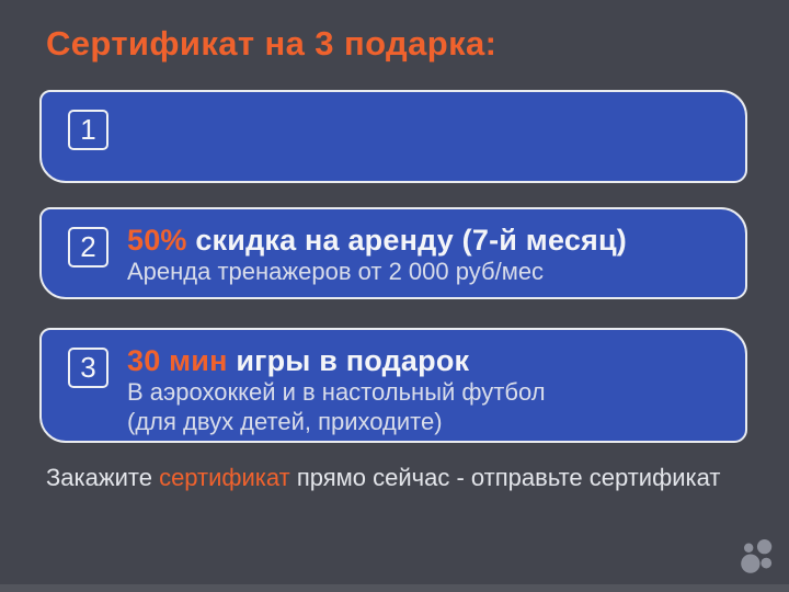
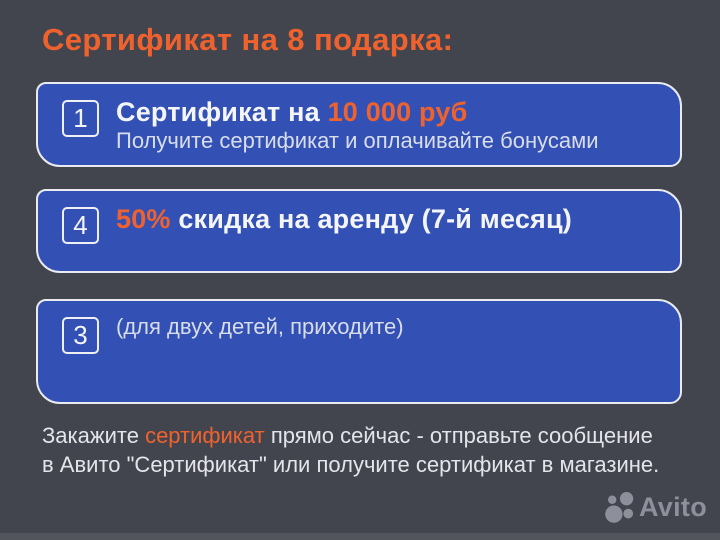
- Сертификат на 3 подарка:
+ Сертификат на 8 подарка:
  1
+ Сертификат на 10 000 руб
+ Получите сертификат и оплачивайте бонусами
- 2
+ 4
  50% скидка на аренду (7-й месяц)
- Аренда тренажеров от 2 000 руб/мес
  3
- 30 мин игры в подарок
- В аэрохоккей и в настольный футбол
  (для двух детей, приходите)
- Закажите сертификат прямо сейчас - отправьте сертификат
+ Закажите сертификат прямо сейчас - отправьте сообщение
+ в Авито "Сертификат" или получите сертификат в магазине.
+ Avito
